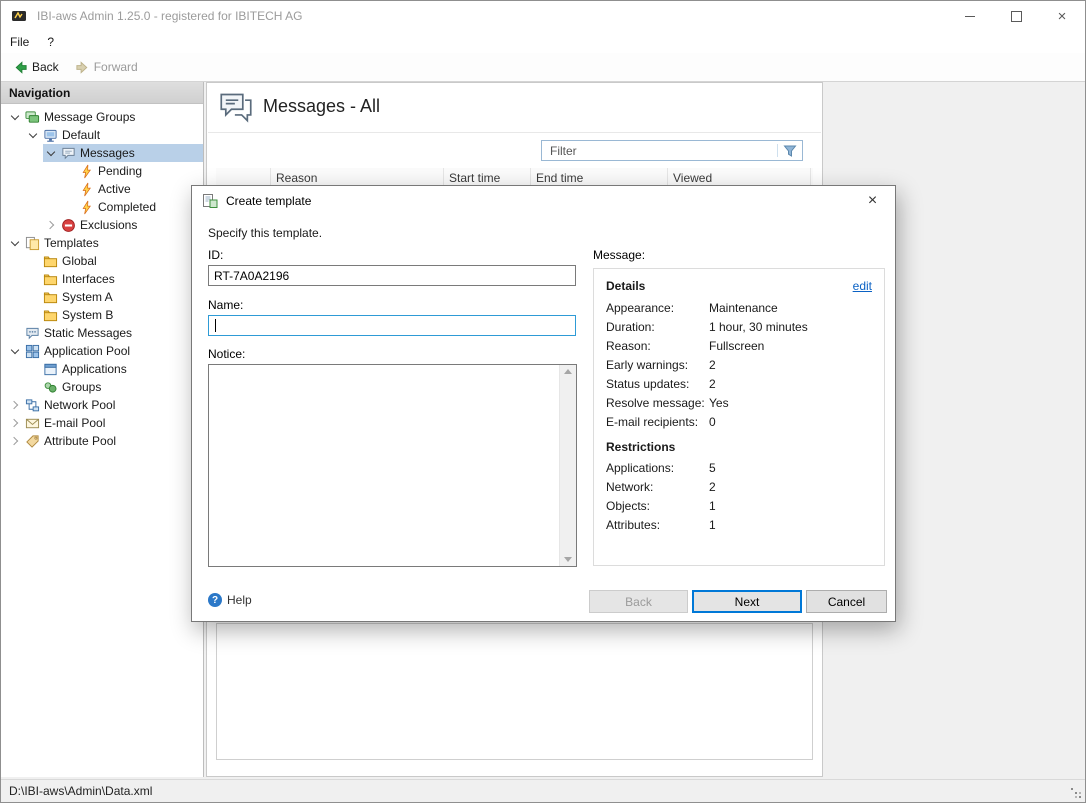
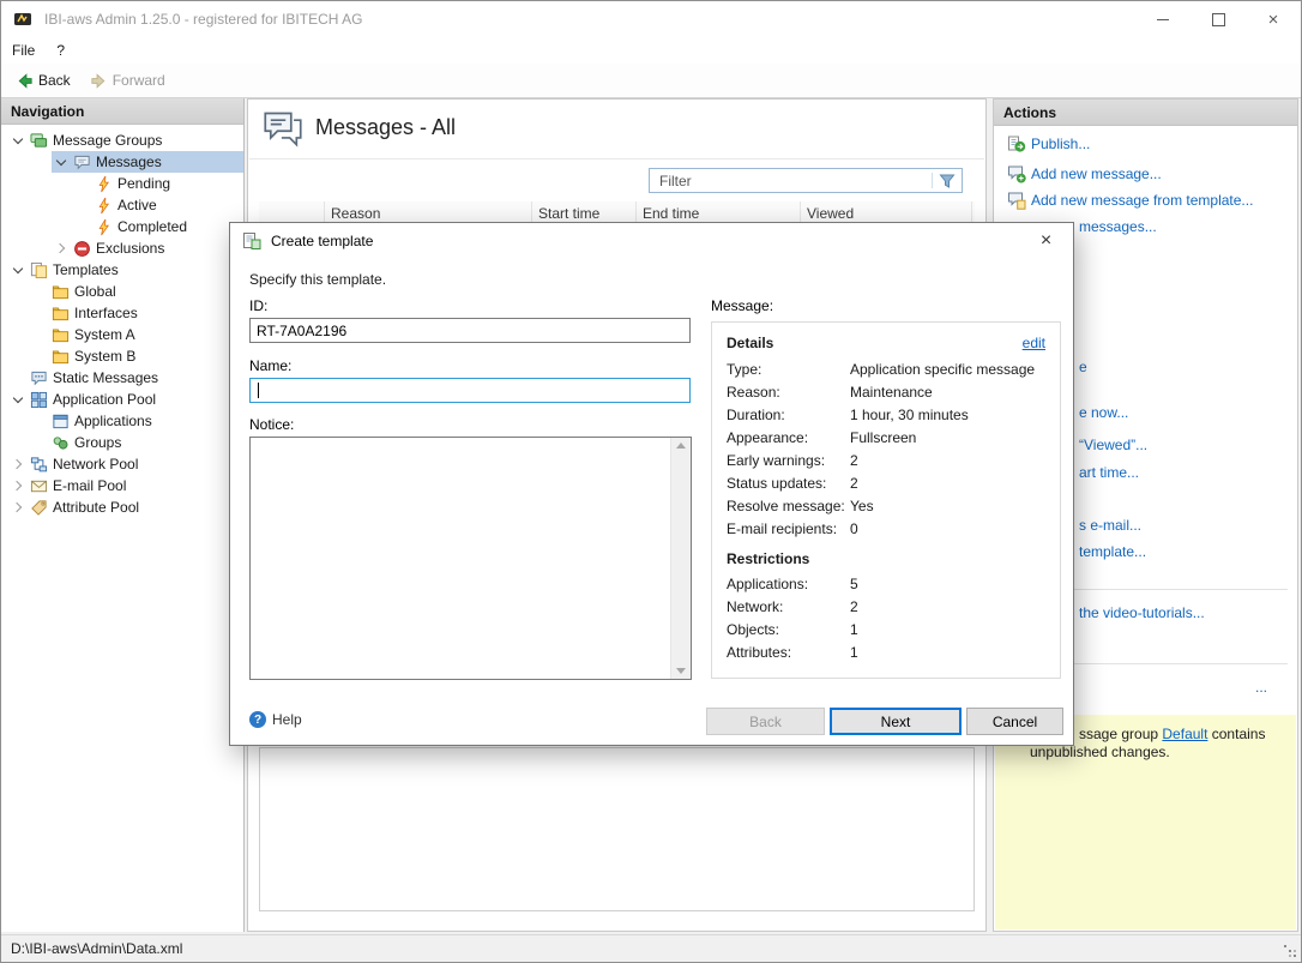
  IBI-aws Admin 1.25.0 - registered for IBITECH AG
  ×
  File
  ?
  Back
  Forward
  Navigation
  Message Groups
- Default
  Messages
  Pending
  Active
  Completed
  Exclusions
  Templates
  Global
  Interfaces
  System A
  System B
  Static Messages
  Application Pool
  Applications
  Groups
  Network Pool
  E-mail Pool
  Attribute Pool
  Messages - All
  Filter
  Reason
  Start time
  End time
  Viewed
+ Actions
+ ssage group Default contains
+ unpublished changes.
+ Publish...
+ Add new message...
+ Add new message from template...
+ messages...
+ e
+ e now...
+ “Viewed”...
+ art time...
+ s e-mail...
+ template...
+ the video-tutorials...
+ ...
  D:\IBI-aws\Admin\Data.xml
  Create template
  ×
  Specify this template.
  ID:
  RT-7A0A2196
  Name:
  Notice:
  Message:
  Details
  edit
+ Type:
+ Application specific message
- Appearance:
+ Reason:
  Maintenance
  Duration:
  1 hour, 30 minutes
- Reason:
+ Appearance:
  Fullscreen
  Early warnings:
  2
  Status updates:
  2
  Resolve message:
  Yes
  E-mail recipients:
  0
  Restrictions
  Applications:
  5
  Network:
  2
  Objects:
  1
  Attributes:
  1
  ?
  Help
  Back
  Next
  Cancel
